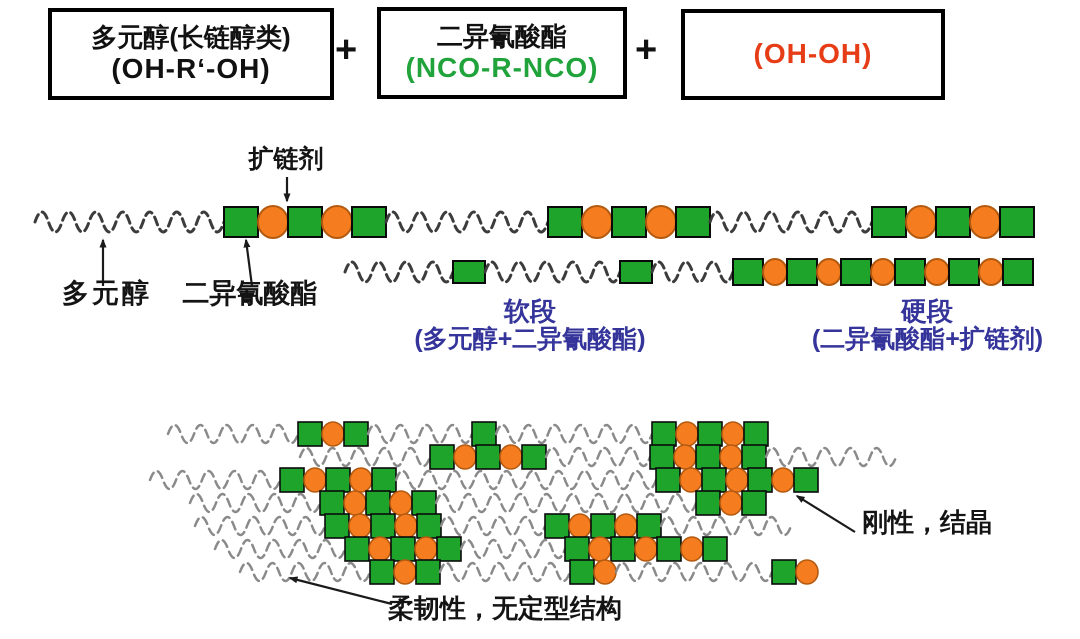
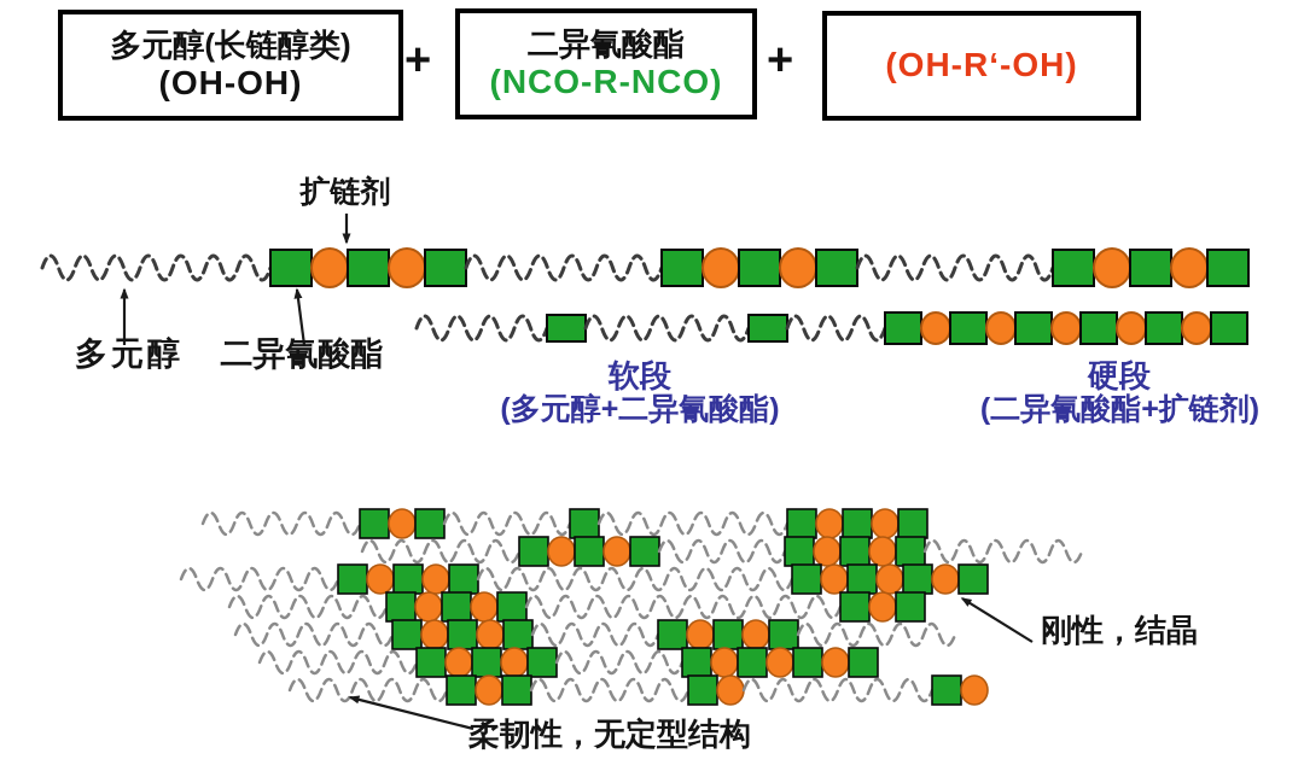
  多元醇(长链醇类)
- (OH-R‘-OH)
+ (OH-OH)
  +
  二异氰酸酯
  (NCO-R-NCO)
  +
- (OH-OH)
+ (OH-R‘-OH)
  扩链剂
  多元醇
  二异氰酸酯
  软段
  (多元醇+二异氰酸酯)
  硬段
  (二异氰酸酯+扩链剂)
  刚性，结晶
  柔韧性，无定型结构
